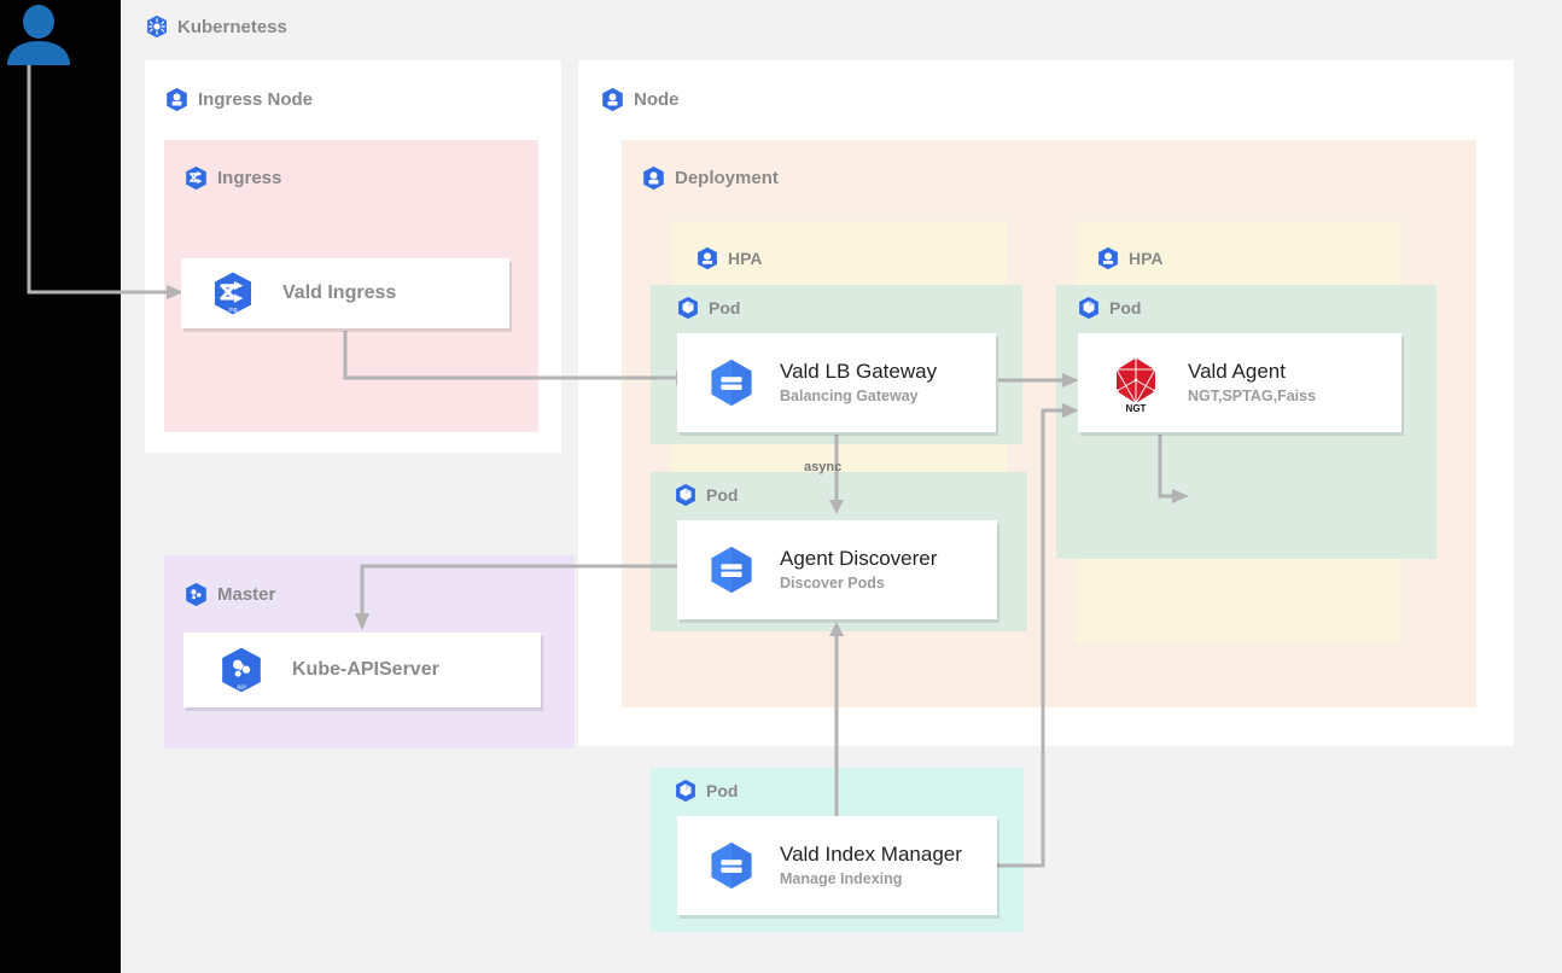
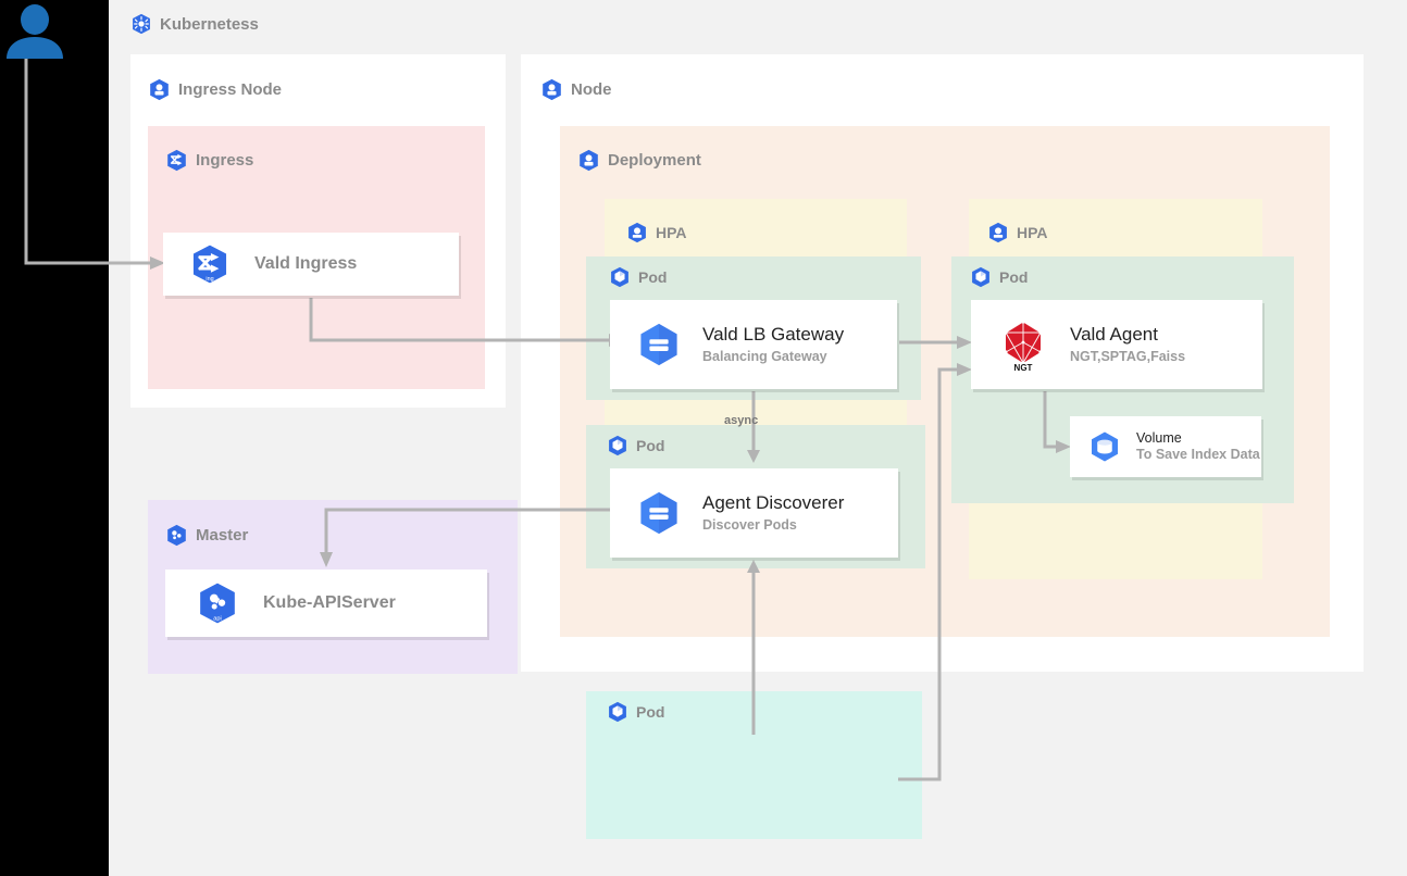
  async
  Kubernetess
  Ingress Node
  Ingress
  Node
  Deployment
  HPA
  HPA
  Pod
  Pod
  Pod
  Pod
  Master
  Vald Ingress
  Kube-APIServer
  Vald LB Gateway
  Balancing Gateway
  NGT
  Vald Agent
  NGT,SPTAG,Faiss
+ Volume
+ To Save Index Data
  Agent Discoverer
  Discover Pods
- Vald Index Manager
- Manage Indexing
